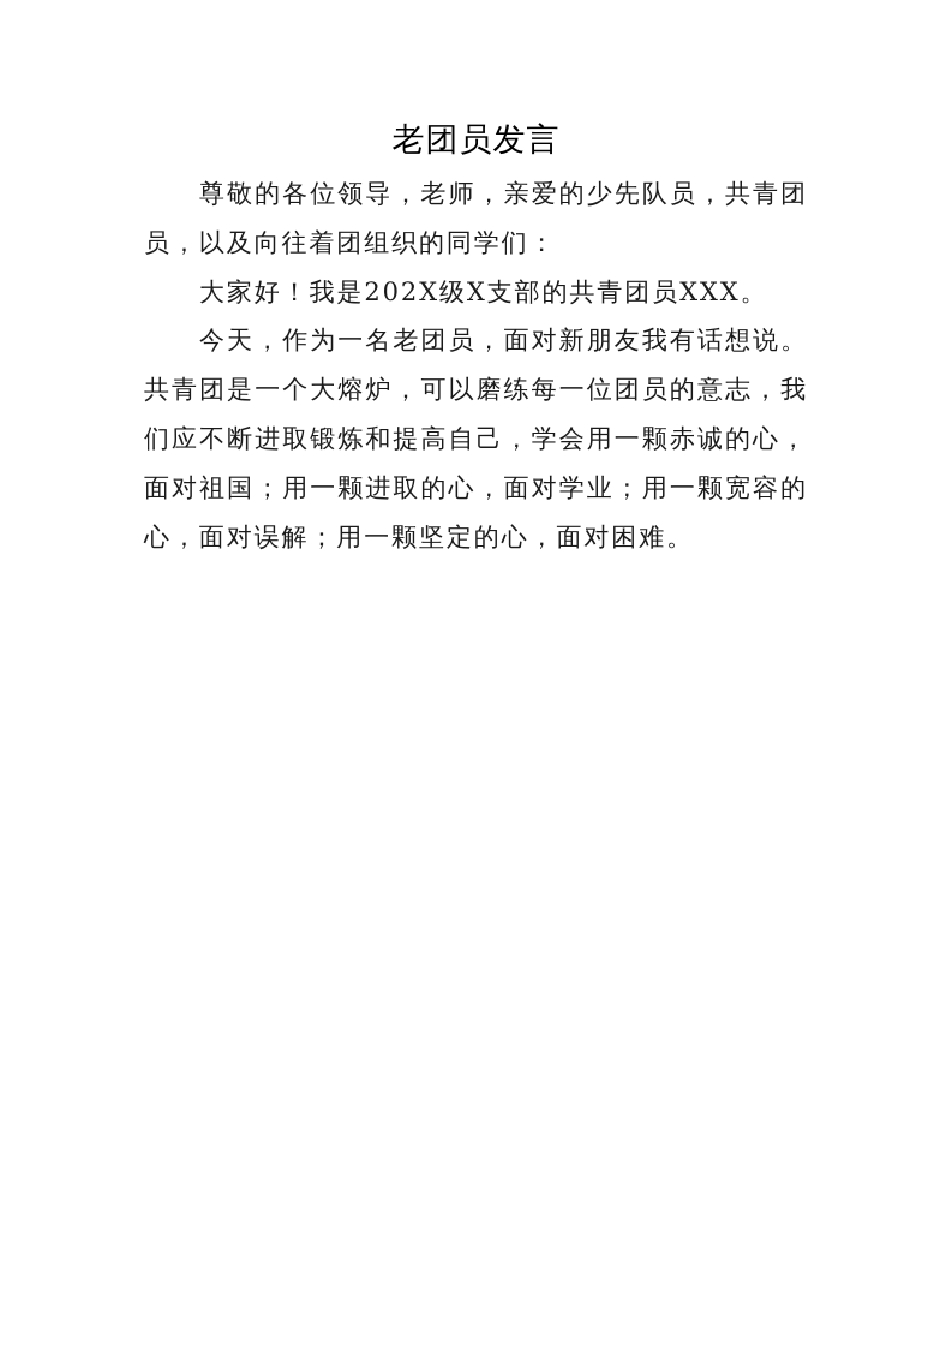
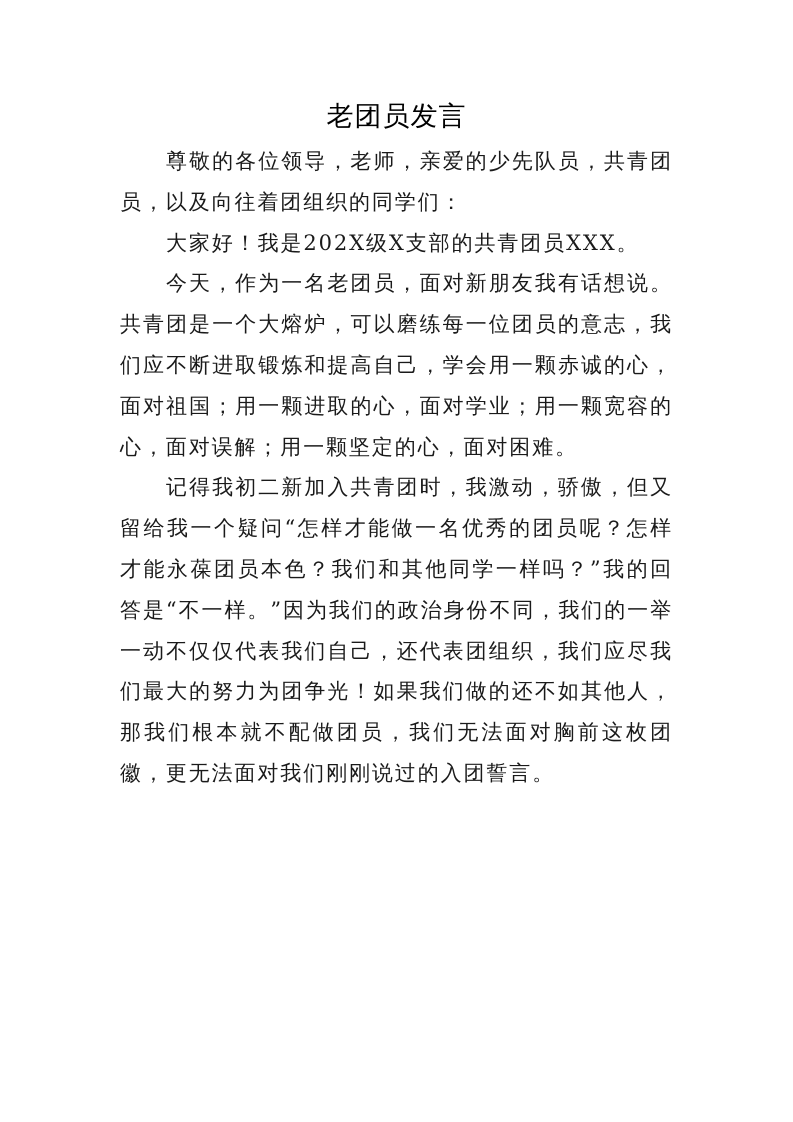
  老团员发言
  尊敬的各位领导，老师，亲爱的少先队员，共青团员，以及向往着团组织的同学们：
  大家好！我是202X级X支部的共青团员XXX。
  今天，作为一名老团员，面对新朋友我有话想说。共青团是一个大熔炉，可以磨练每一位团员的意志，我们应不断进取锻炼和提高自己，学会用一颗赤诚的心，面对祖国；用一颗进取的心，面对学业；用一颗宽容的心，面对误解；用一颗坚定的心，面对困难。
+ 记得我初二新加入共青团时，我激动，骄傲，但又留给我一个疑问“怎样才能做一名优秀的团员呢？怎样才能永葆团员本色？我们和其他同学一样吗？”我的回答是“不一样。”因为我们的政治身份不同，我们的一举一动不仅仅代表我们自己，还代表团组织，我们应尽我们最大的努力为团争光！如果我们做的还不如其他人，那我们根本就不配做团员，我们无法面对胸前这枚团徽，更无法面对我们刚刚说过的入团誓言。
